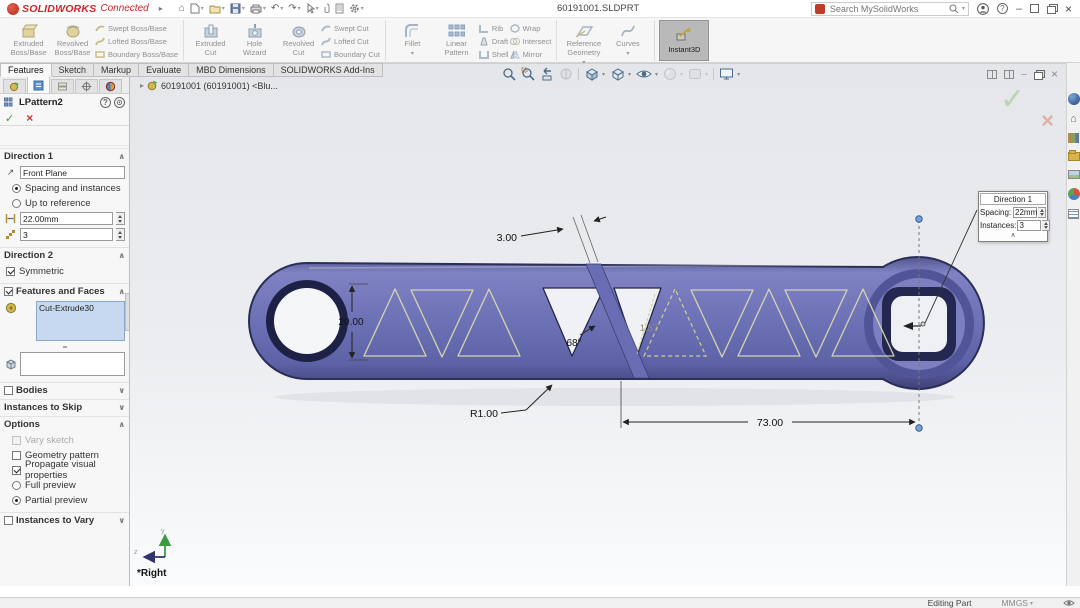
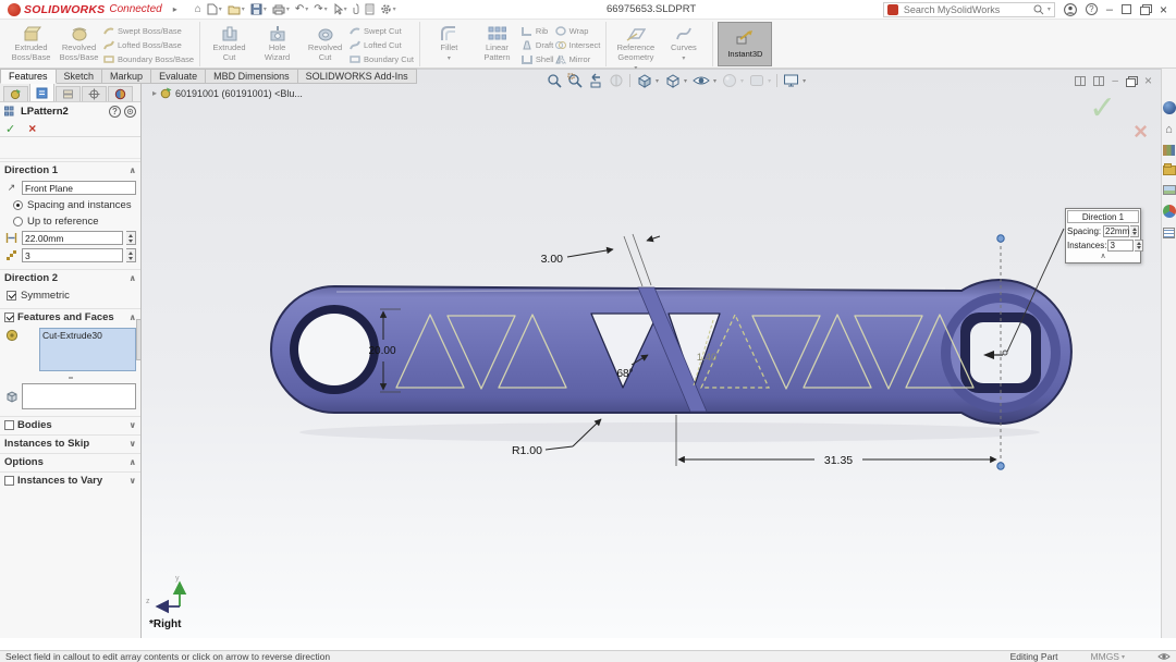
  SOLIDWORKS
  Connected
  ▸
  ⌂
  ↶
  ↷
- 60191001.SLDPRT
+ 66975653.SLDPRT
  Search MySolidWorks
  ?
  –
  ×
  Extruded
  Boss/Base
  Revolved
  Boss/Base
  Swept Boss/Base
  Lofted Boss/Base
  Boundary Boss/Base
  Extruded
  Cut
  Hole
  Wizard
  Revolved
  Cut
  Swept Cut
  Lofted Cut
  Boundary Cut
  Fillet
  Linear
  Pattern
  Rib
  Draft
  Shell
  Wrap
  Intersect
  Mirror
  Reference
  Geometry
  Curves
  Instant3D
  Features
  Sketch
  Markup
  Evaluate
  MBD Dimensions
  SOLIDWORKS Add-Ins
  LPattern2
  ?
  ⊙
  ✓
  ×
  Direction 1
  ∧
  ↗
  Front Plane
  Spacing and instances
  Up to reference
  22.00mm
  3
  Direction 2
  ∧
  Symmetric
  Features and Faces
  ∧
  Cut-Extrude30
  Bodies
  ∨
  Instances to Skip
  ∨
  Options
  ∧
- Vary sketch
- Geometry pattern
- Propagate visual properties
- Full preview
- Partial preview
  Instances to Vary
  ∨
  3.00
  20.00
  68°
- 1.57
+ 1.40
  R1.00
- 73.00
+ 31.35
  ▸
  60191001 (60191001) <Blu...
  –
  ×
  ✓
  ×
  Direction 1
  Spacing:
  22mm
  Instances:
  3
  *Right
  ⌂
+ Select field in callout to edit array contents or click on arrow to reverse direction
  Editing Part
  MMGS
